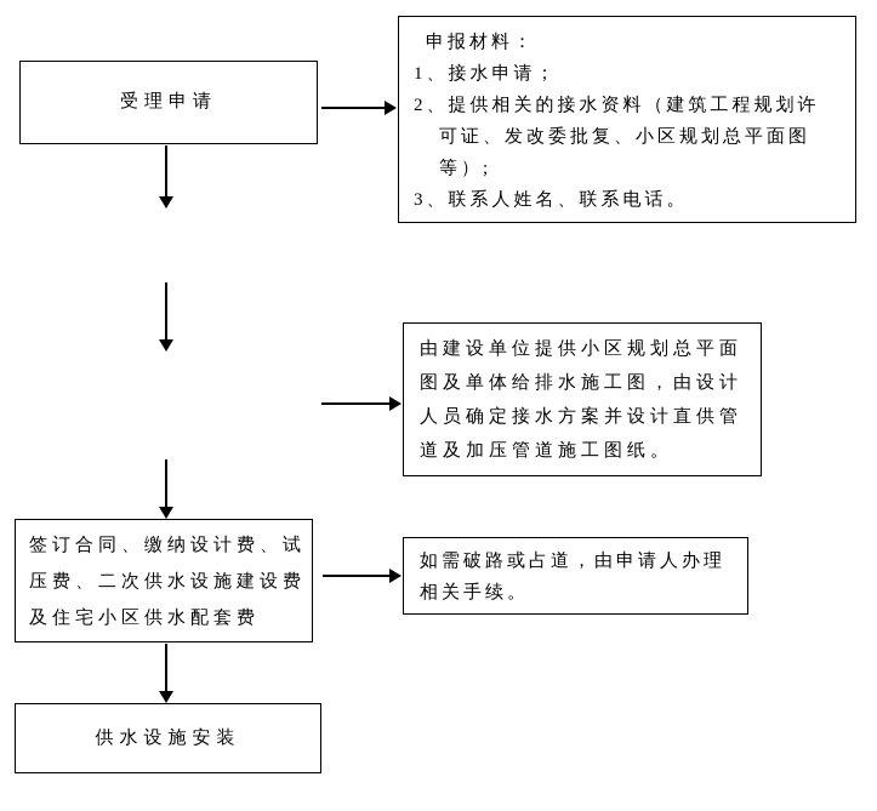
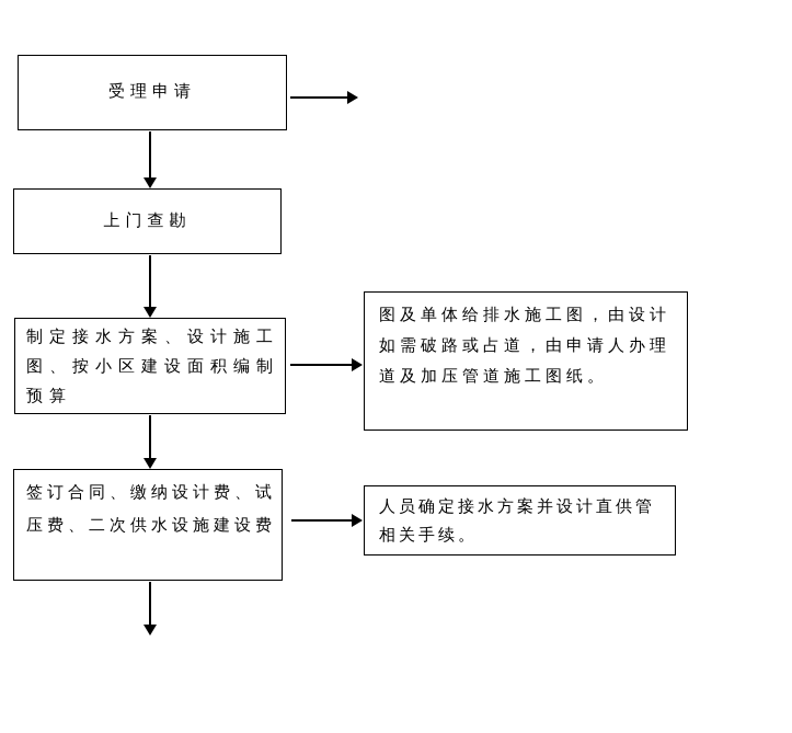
  受理申请
+ 上门查勘
+ 制定接水方案、设计施工
+ 图、按小区建设面积编制
+ 预算
  签订合同、缴纳设计费、试
  压费、二次供水设施建设费
- 及住宅小区供水配套费
- 供水设施安装
- 申报材料：
- 1、接水申请；
- 2、提供相关的接水资料（建筑工程规划许
- 可证、发改委批复、小区规划总平面图
- 等）;
- 3、联系人姓名、联系电话。
- 由建设单位提供小区规划总平面
  图及单体给排水施工图，由设计
- 人员确定接水方案并设计直供管
+ 如需破路或占道，由申请人办理
  道及加压管道施工图纸。
- 如需破路或占道，由申请人办理
+ 人员确定接水方案并设计直供管
  相关手续。
